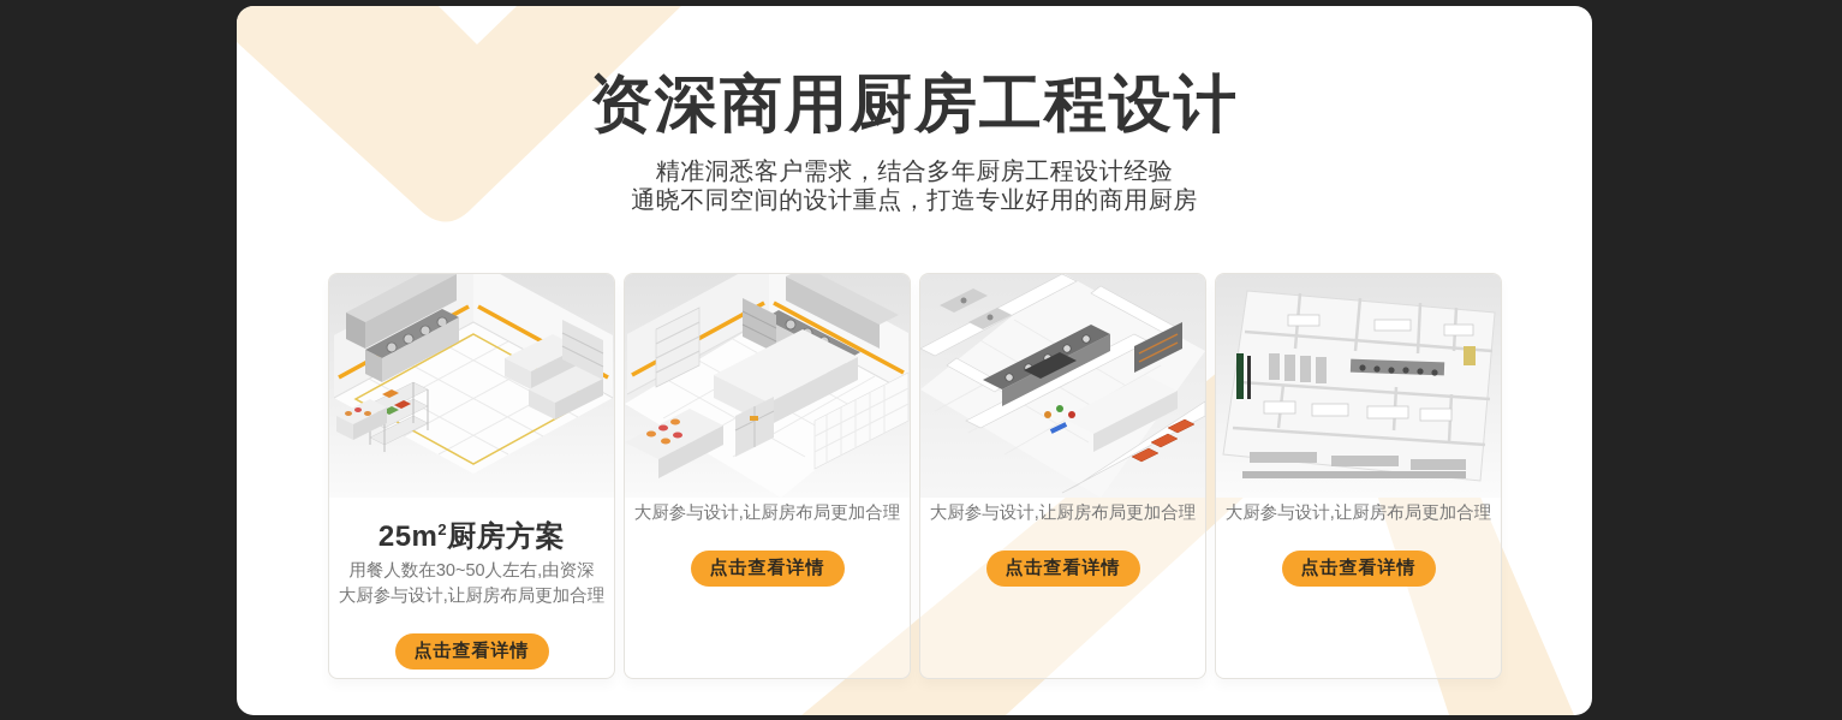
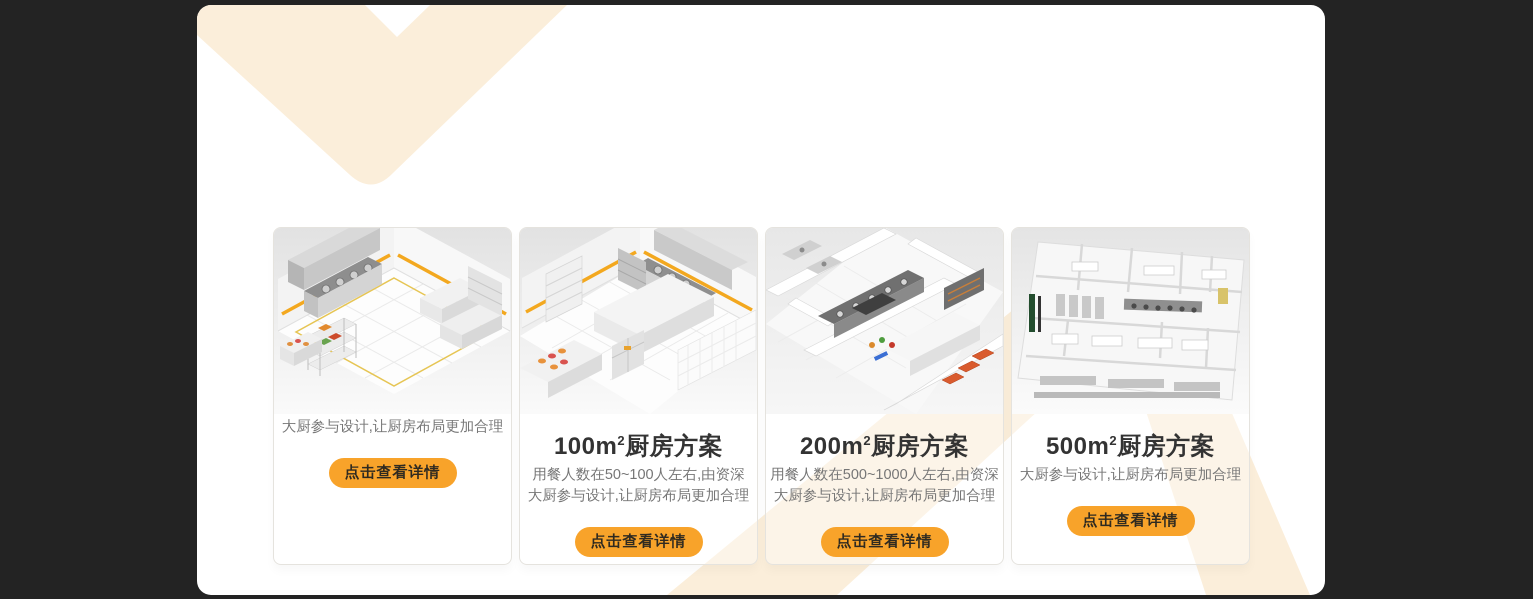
- 资深商用厨房工程设计
- 精准洞悉客户需求，结合多年厨房工程设计经验
- 通晓不同空间的设计重点，打造专业好用的商用厨房
- 25m2厨房方案
- 用餐人数在30~50人左右,由资深
  大厨参与设计,让厨房布局更加合理
  点击查看详情
+ 100m2厨房方案
+ 用餐人数在50~100人左右,由资深
  大厨参与设计,让厨房布局更加合理
  点击查看详情
+ 200m2厨房方案
+ 用餐人数在500~1000人左右,由资深
  大厨参与设计,让厨房布局更加合理
  点击查看详情
+ 500m2厨房方案
  大厨参与设计,让厨房布局更加合理
  点击查看详情
